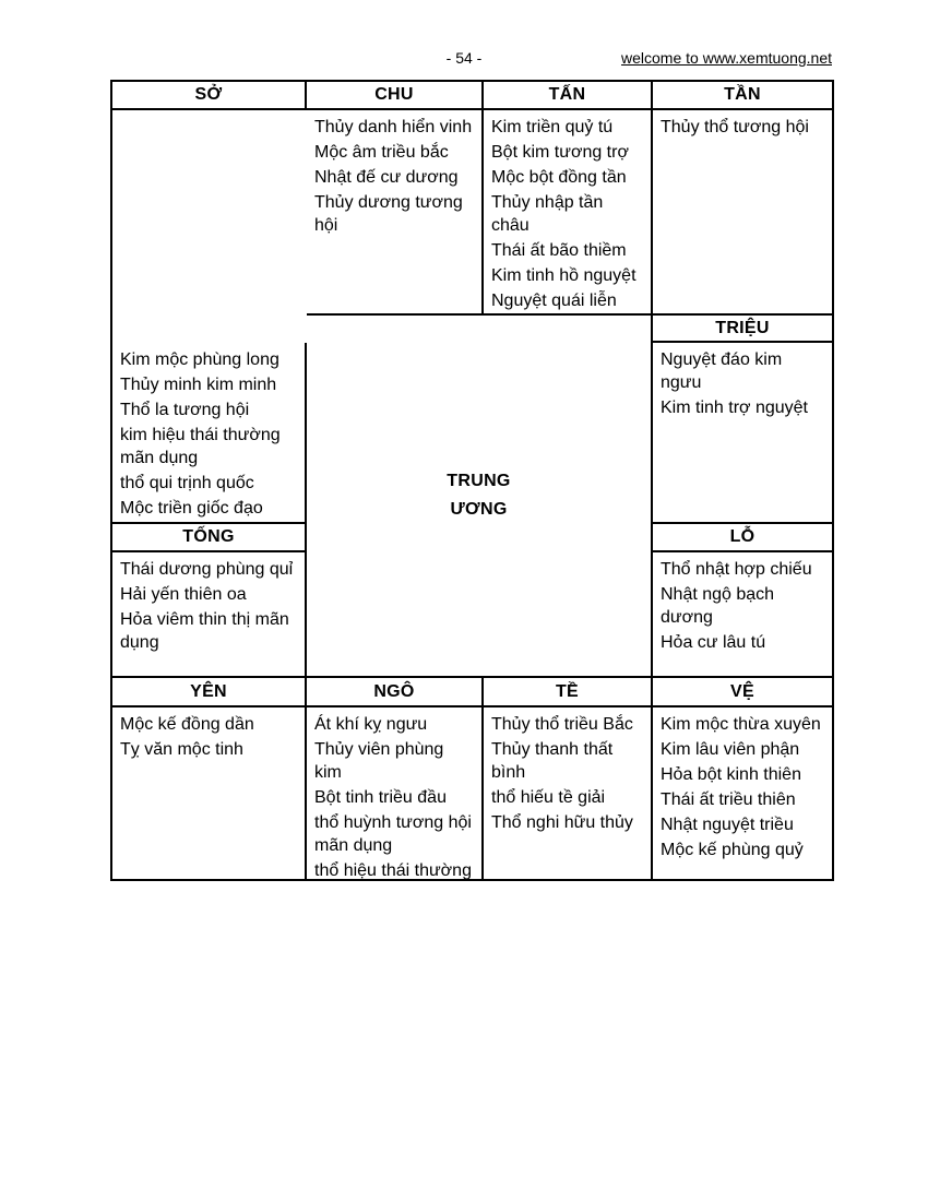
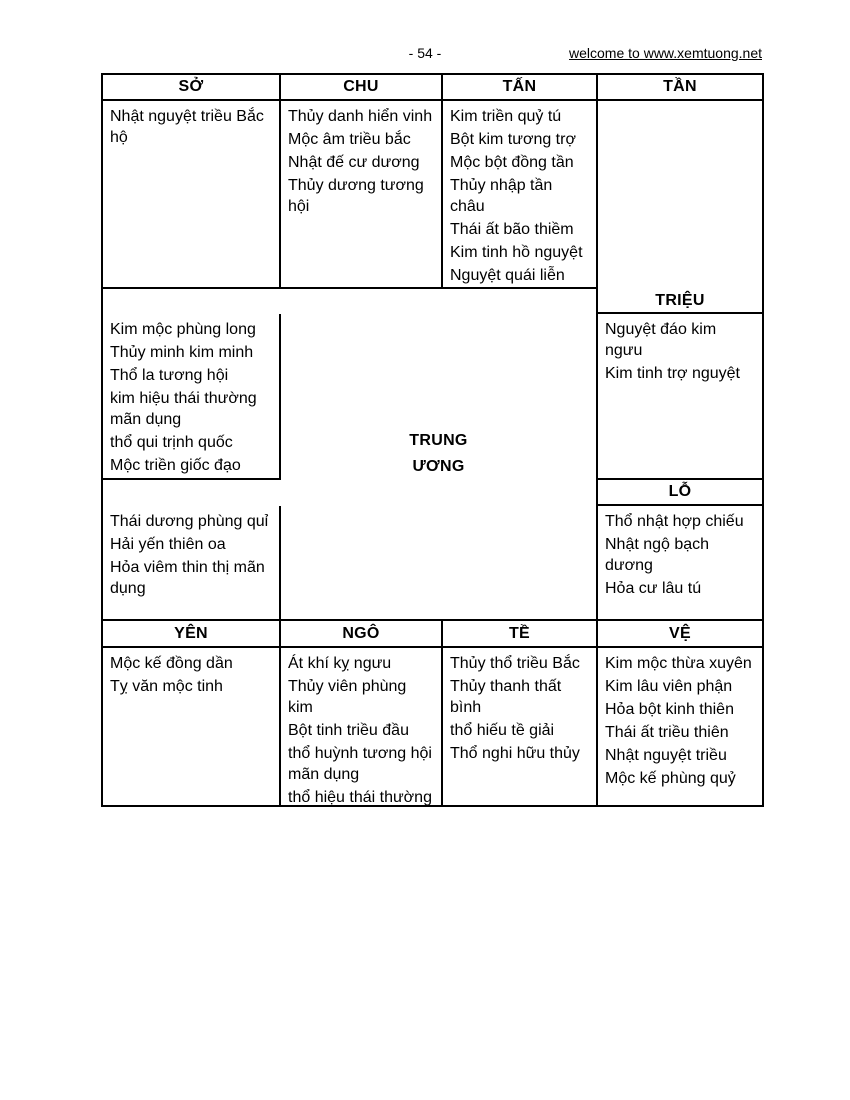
  - 54 -
  welcome to www.xemtuong.net
  SỞ
  CHU
  TẤN
  TẦN
+ Nhật nguyệt triều Bắc hộ
  Thủy danh hiển vinh
  Mộc âm triều bắc
  Nhật đế cư dương
  Thủy dương tương hội
  Kim triền quỷ tú
  Bột kim tương trợ
  Mộc bột đồng tần
  Thủy nhập tần châu
  Thái ất bão thiềm
  Kim tinh hồ nguyệt
  Nguyệt quái liễn
- Thủy thổ tương hội
  TRUNG
  ƯƠNG
  TRIỆU
  Kim mộc phùng long
  Thủy minh kim minh
  Thổ la tương hội
  kim hiệu thái thường mãn dụng
  thổ qui trịnh quốc
  Mộc triền giốc đạo
  Nguyệt đáo kim ngưu
  Kim tinh trợ nguyệt
- TỐNG
  LỖ
  Thái dương phùng quỉ
  Hải yến thiên oa
  Hỏa viêm thin thị mãn dụng
  Thổ nhật hợp chiếu
  Nhật ngộ bạch dương
  Hỏa cư lâu tú
  YÊN
  NGÔ
  TỀ
  VỆ
  Mộc kế đồng dần
  Tỵ văn mộc tinh
  Át khí kỵ ngưu
  Thủy viên phùng kim
  Bột tinh triều đầu
  thổ huỳnh tương hội mãn dụng
  thổ hiệu thái thường
  Thủy thổ triều Bắc
  Thủy thanh thất bình
  thổ hiếu tề giải
  Thổ nghi hữu thủy
  Kim mộc thừa xuyên
  Kim lâu viên phận
  Hỏa bột kinh thiên
  Thái ất triều thiên
  Nhật nguyệt triều
  Mộc kế phùng quỷ
